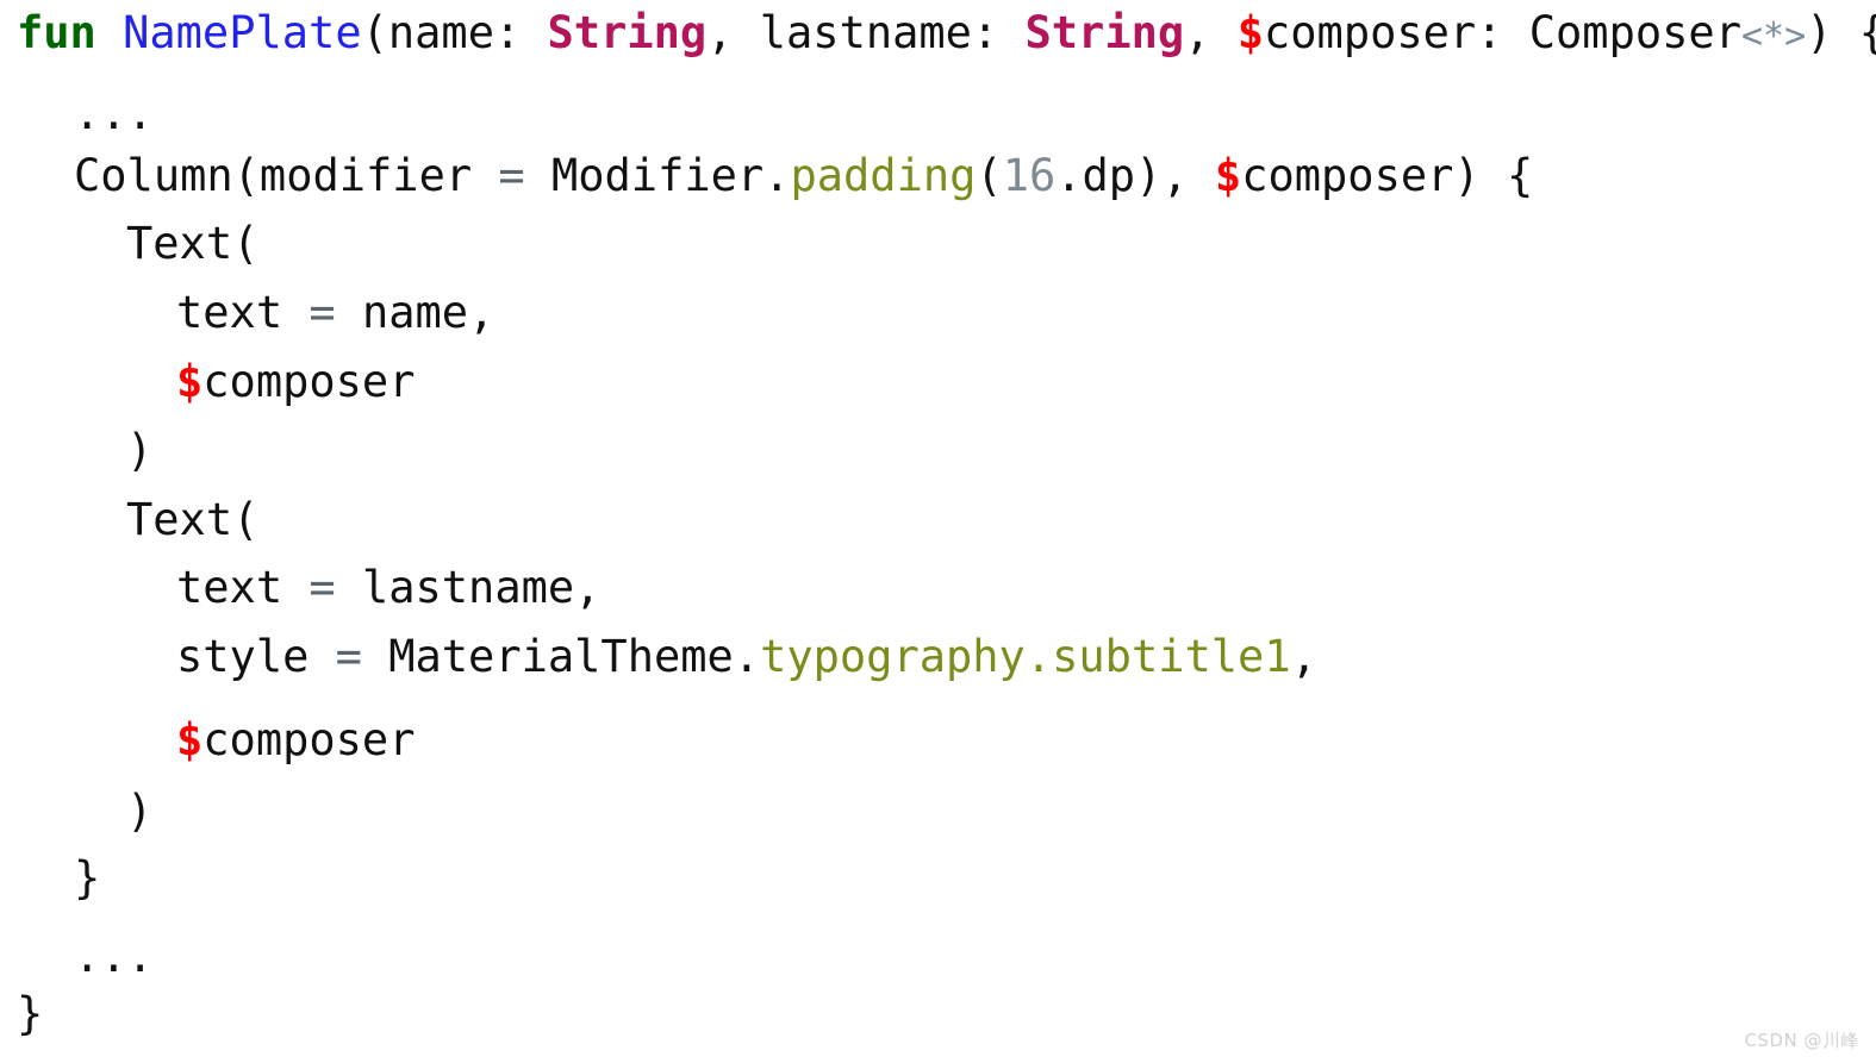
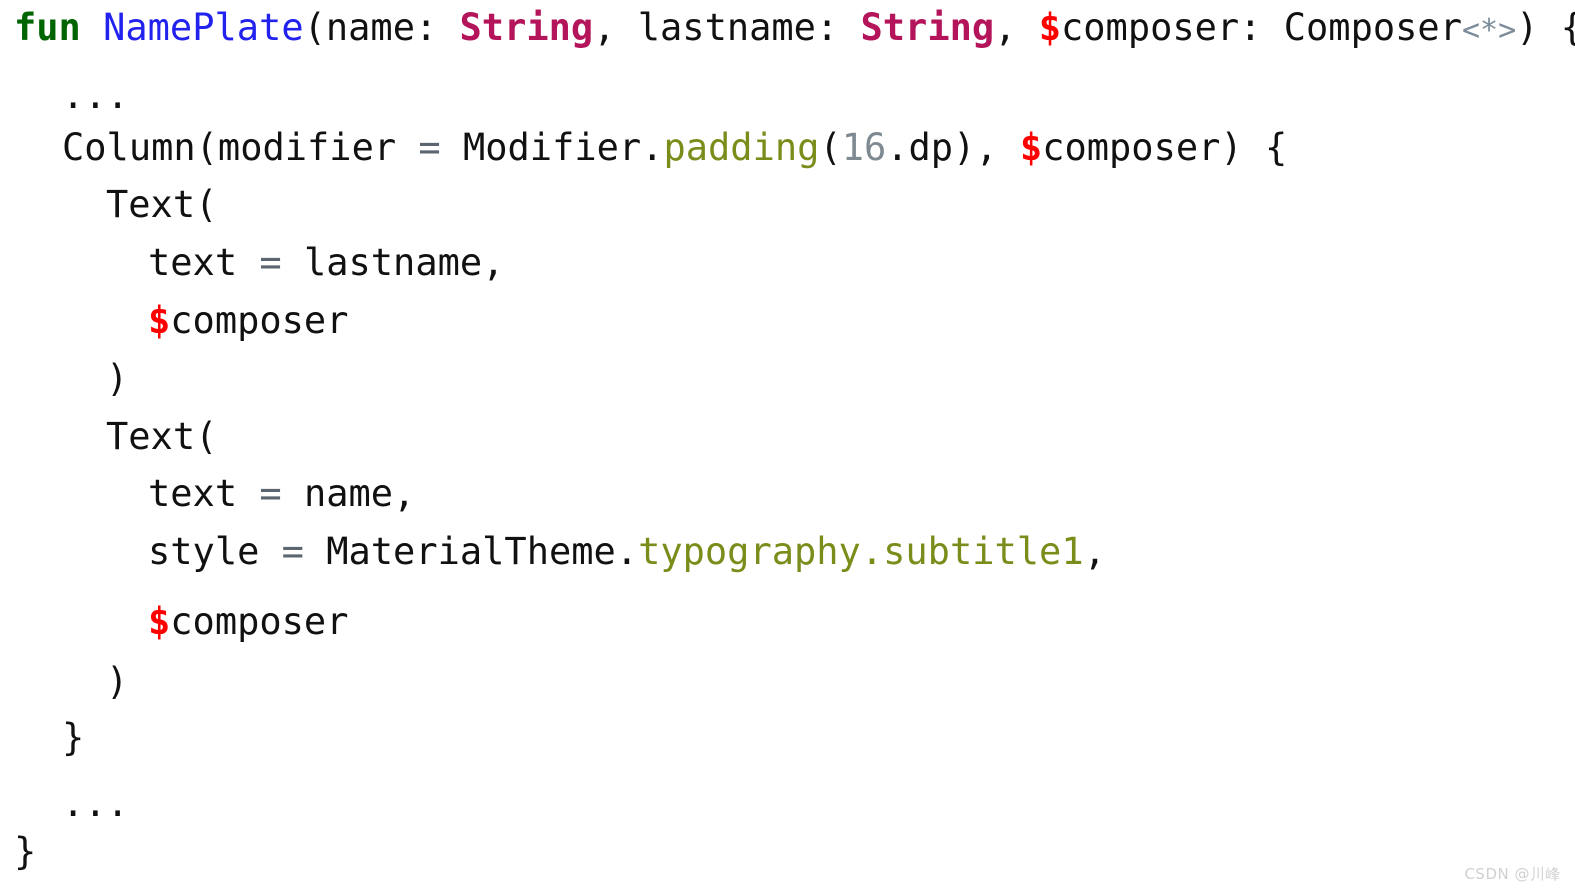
  fun NamePlate(name: String, lastname: String, $composer: Composer<*>) {
  ...
  Column(modifier = Modifier.padding(16.dp), $composer) {
  Text(
- text = name,
+ text = lastname,
  $composer
  )
  Text(
- text = lastname,
+ text = name,
  style = MaterialTheme.typography.subtitle1,
  $composer
  )
  }
  ...
  }
  CSDN @川峰
